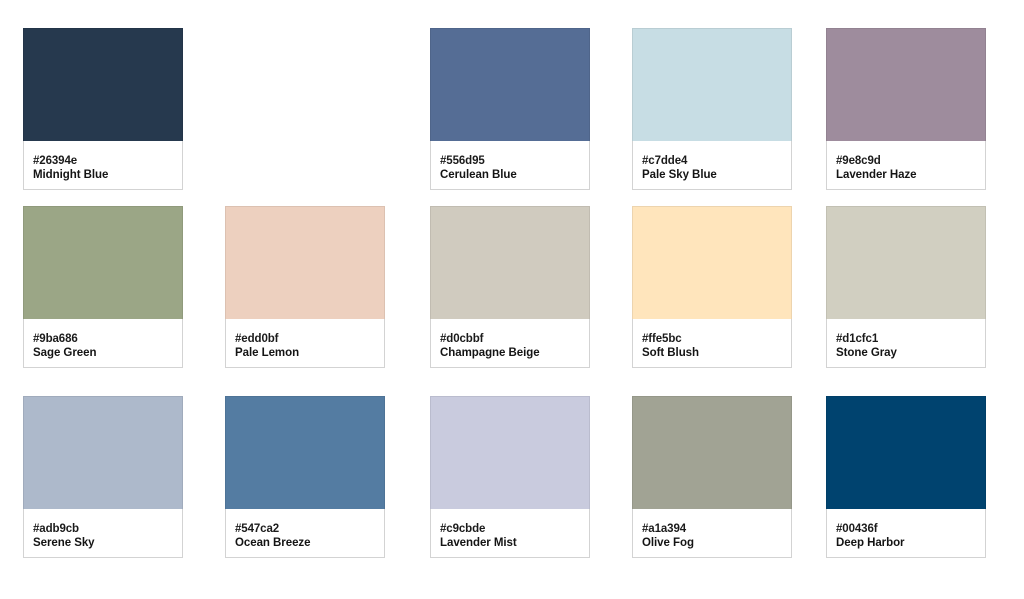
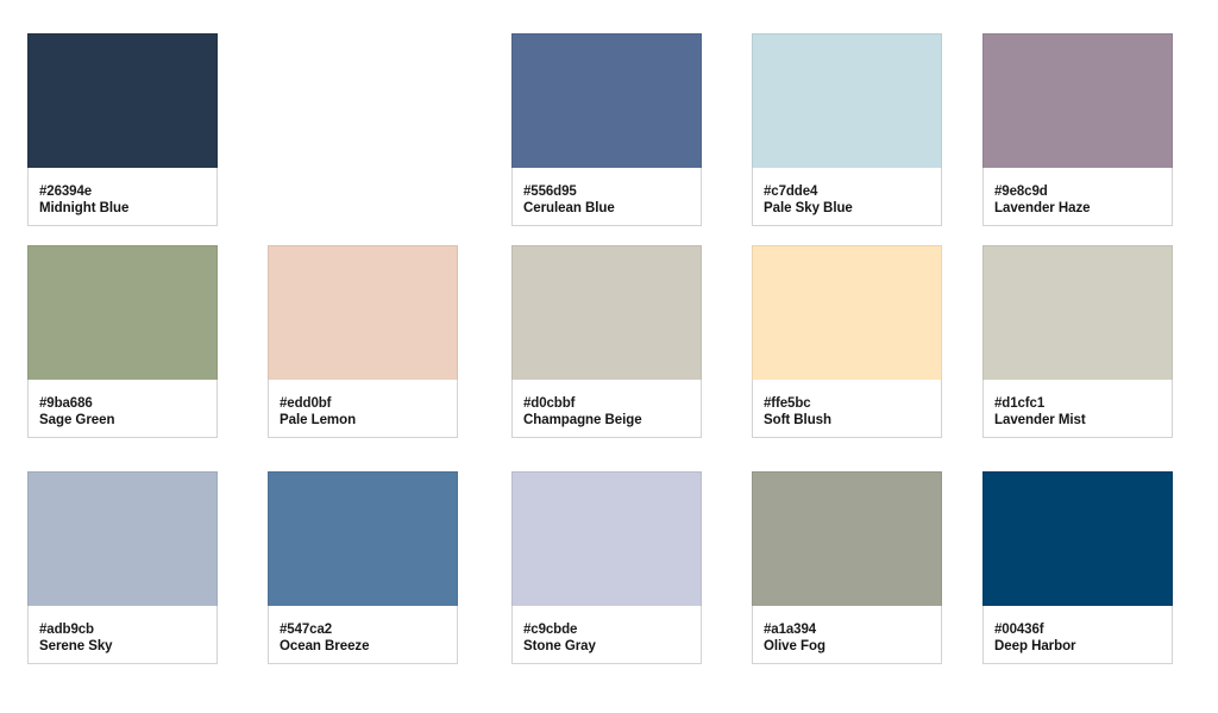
  #26394e
  Midnight Blue
  #556d95
  Cerulean Blue
  #c7dde4
  Pale Sky Blue
  #9e8c9d
  Lavender Haze
  #9ba686
  Sage Green
  #edd0bf
  Pale Lemon
  #d0cbbf
  Champagne Beige
  #ffe5bc
  Soft Blush
  #d1cfc1
- Stone Gray
+ Lavender Mist
  #adb9cb
  Serene Sky
  #547ca2
  Ocean Breeze
  #c9cbde
- Lavender Mist
+ Stone Gray
  #a1a394
  Olive Fog
  #00436f
  Deep Harbor
